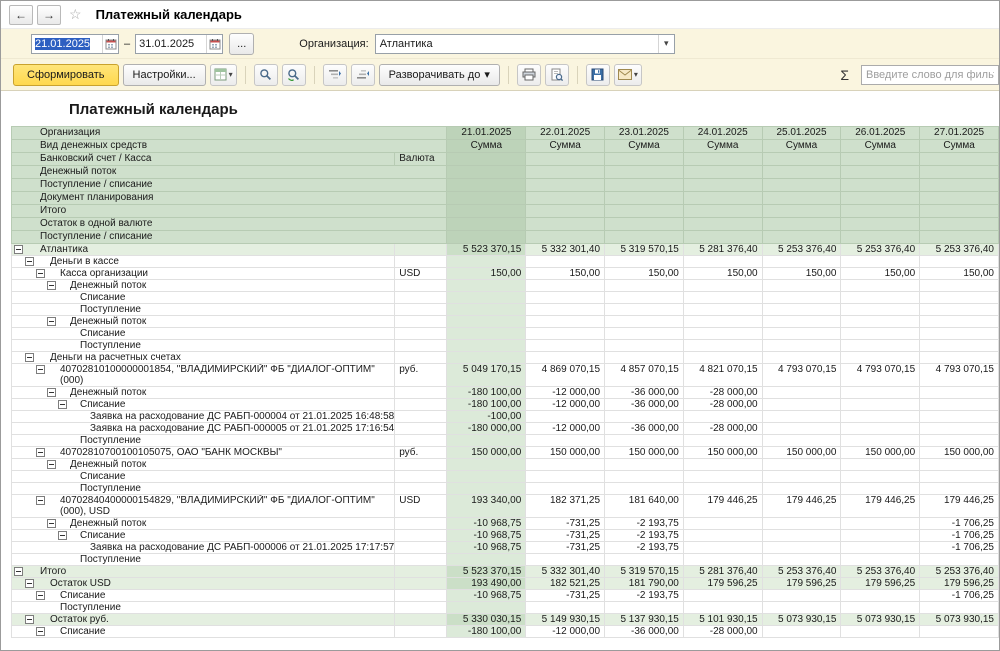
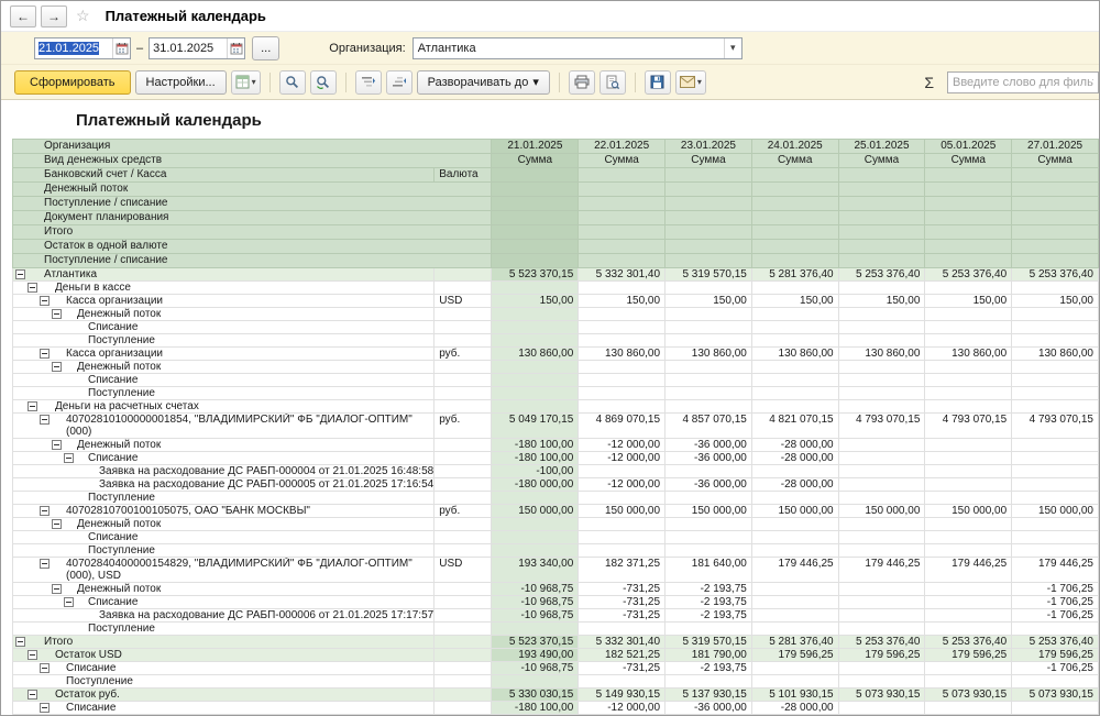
  ←
  →
  ☆
  Платежный календарь
  21.01.2025
  –
  31.01.2025
  ...
  Организация:
  Атлантика
  ▾
  Сформировать
  Настройки...
  ▾
  Разворачивать до
  ▾
  ▾
  Σ
  Введите слово для филь
  Платежный календарь
- Организация	21.01.2025	22.01.2025	23.01.2025	24.01.2025	25.01.2025	26.01.2025	27.01.2025
+ Организация	21.01.2025	22.01.2025	23.01.2025	24.01.2025	25.01.2025	05.01.2025	27.01.2025
  Вид денежных средств	Сумма	Сумма	Сумма	Сумма	Сумма	Сумма	Сумма
  Банковский счет / Касса	Валюта
  Денежный поток
  Поступление / списание
  Документ планирования
  Итого
  Остаток в одной валюте
  Поступление / списание
  Атлантика		5 523 370,15	5 332 301,40	5 319 570,15	5 281 376,40	5 253 376,40	5 253 376,40	5 253 376,40
  Деньги в кассе
  Касса организации	USD	150,00	150,00	150,00	150,00	150,00	150,00	150,00
  Денежный поток
  Списание
  Поступление
+ Касса организации	руб.	130 860,00	130 860,00	130 860,00	130 860,00	130 860,00	130 860,00	130 860,00
  Денежный поток
  Списание
  Поступление
  Деньги на расчетных счетах
  40702810100000001854, "ВЛАДИМИРСКИЙ" ФБ "ДИАЛОГ-ОПТИМ" (000)	руб.	5 049 170,15	4 869 070,15	4 857 070,15	4 821 070,15	4 793 070,15	4 793 070,15	4 793 070,15
  Денежный поток		-180 100,00	-12 000,00	-36 000,00	-28 000,00
  Списание		-180 100,00	-12 000,00	-36 000,00	-28 000,00
  Заявка на расходование ДС РАБП-000004 от 21.01.2025 16:48:58		-100,00
  Заявка на расходование ДС РАБП-000005 от 21.01.2025 17:16:54		-180 000,00	-12 000,00	-36 000,00	-28 000,00
  Поступление
  40702810700100105075, ОАО "БАНК МОСКВЫ"	руб.	150 000,00	150 000,00	150 000,00	150 000,00	150 000,00	150 000,00	150 000,00
  Денежный поток
  Списание
  Поступление
  40702840400000154829, "ВЛАДИМИРСКИЙ" ФБ "ДИАЛОГ-ОПТИМ" (000), USD	USD	193 340,00	182 371,25	181 640,00	179 446,25	179 446,25	179 446,25	179 446,25
  Денежный поток		-10 968,75	-731,25	-2 193,75				-1 706,25
  Списание		-10 968,75	-731,25	-2 193,75				-1 706,25
  Заявка на расходование ДС РАБП-000006 от 21.01.2025 17:17:57		-10 968,75	-731,25	-2 193,75				-1 706,25
  Поступление
  Итого		5 523 370,15	5 332 301,40	5 319 570,15	5 281 376,40	5 253 376,40	5 253 376,40	5 253 376,40
  Остаток USD		193 490,00	182 521,25	181 790,00	179 596,25	179 596,25	179 596,25	179 596,25
  Списание		-10 968,75	-731,25	-2 193,75				-1 706,25
  Поступление
  Остаток руб.		5 330 030,15	5 149 930,15	5 137 930,15	5 101 930,15	5 073 930,15	5 073 930,15	5 073 930,15
  Списание		-180 100,00	-12 000,00	-36 000,00	-28 000,00
